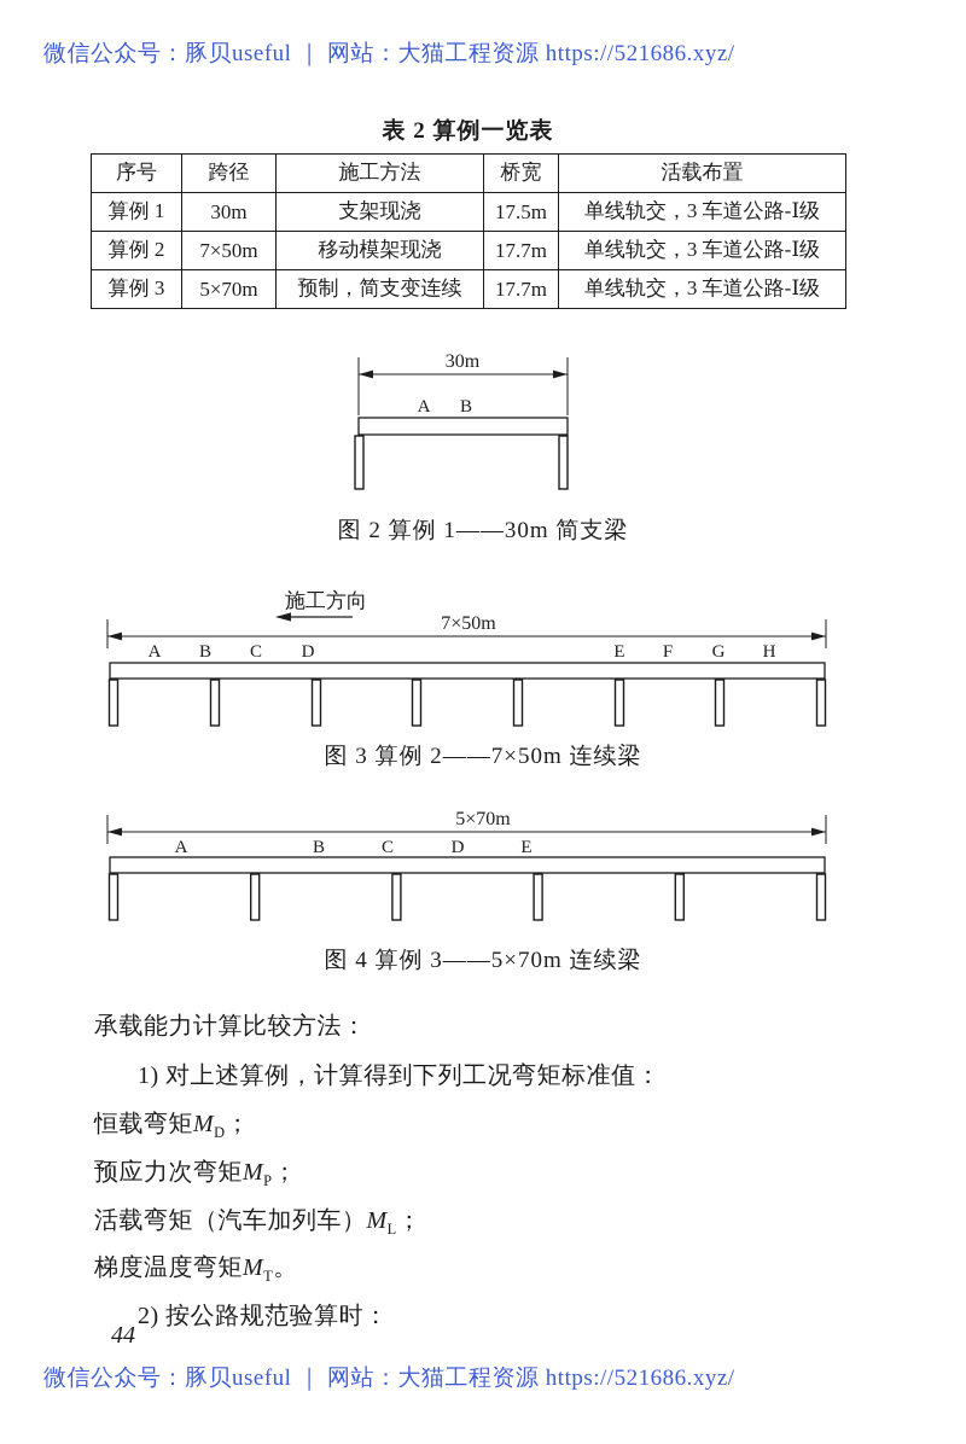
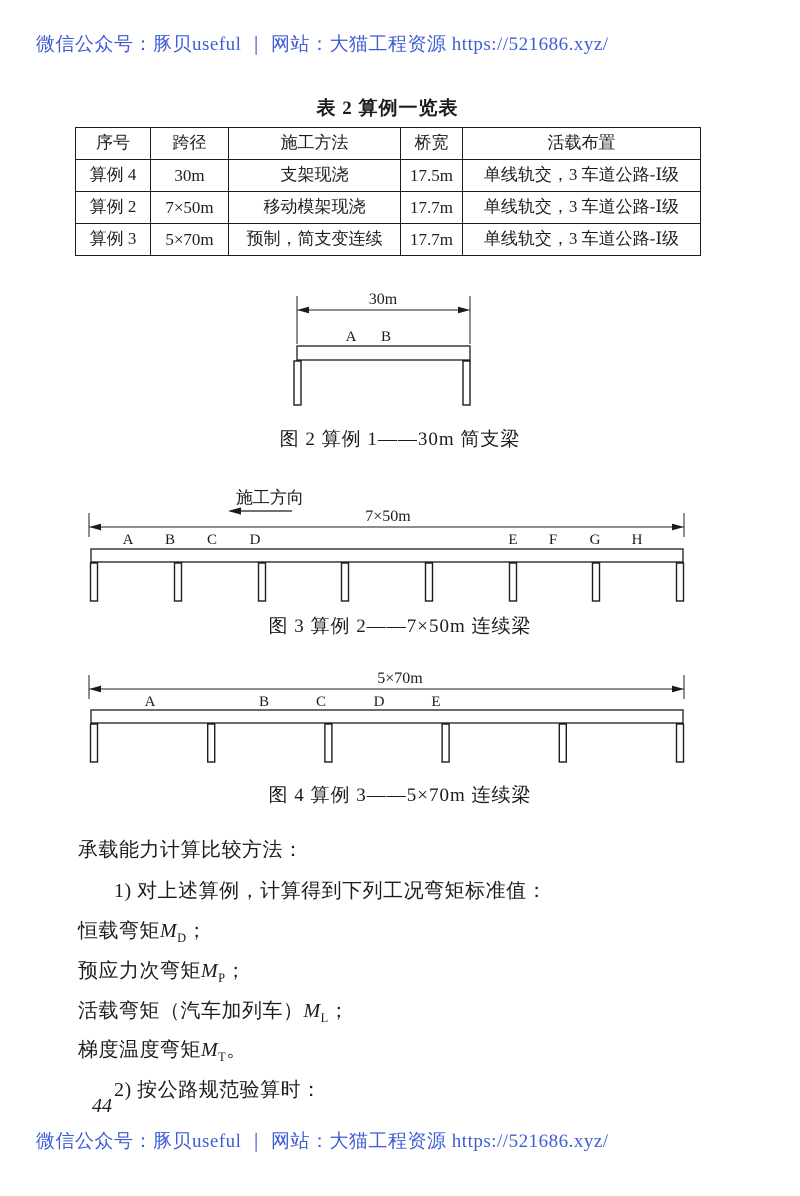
  微信公众号：豚贝useful ｜ 网站：大猫工程资源 https://521686.xyz/
  表 2 算例一览表
  序号	跨径	施工方法	桥宽	活载布置
- 算例 1	30m	支架现浇	17.5m	单线轨交，3 车道公路-Ⅰ级
+ 算例 4	30m	支架现浇	17.5m	单线轨交，3 车道公路-Ⅰ级
  算例 2	7×50m	移动模架现浇	17.7m	单线轨交，3 车道公路-Ⅰ级
  算例 3	5×70m	预制，简支变连续	17.7m	单线轨交，3 车道公路-Ⅰ级
  30m
  A
  B
  图 2 算例 1——30m 简支梁
  施工方向
  7×50m
  A
  B
  C
  D
  E
  F
  G
  H
  图 3 算例 2——7×50m 连续梁
  5×70m
  A
  B
  C
  D
  E
  图 4 算例 3——5×70m 连续梁
  承载能力计算比较方法：
  1) 对上述算例，计算得到下列工况弯矩标准值：
  恒载弯矩MD；
  预应力次弯矩MP；
  活载弯矩（汽车加列车）ML；
  梯度温度弯矩MT。
  2) 按公路规范验算时：
  44
  微信公众号：豚贝useful ｜ 网站：大猫工程资源 https://521686.xyz/
